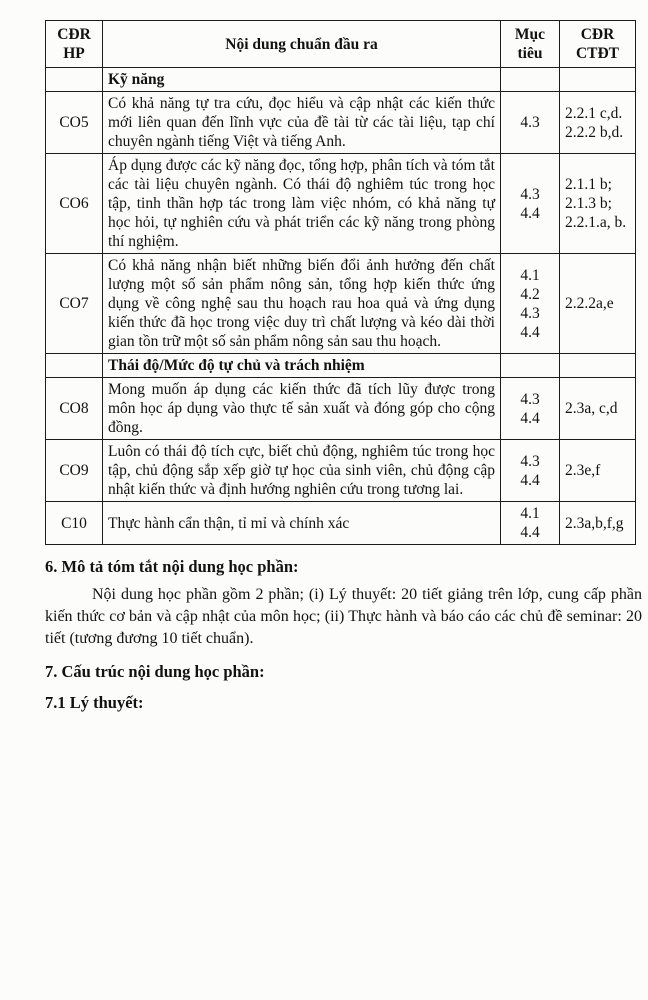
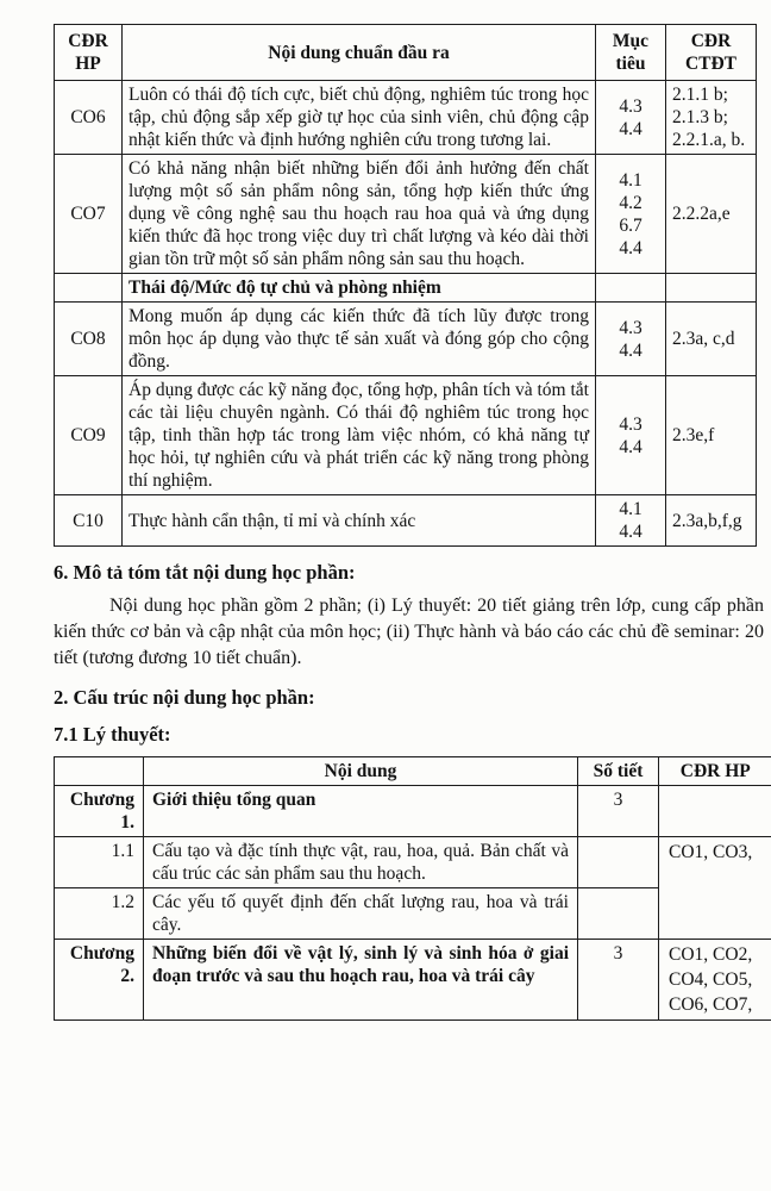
  CĐR HP	Nội dung chuẩn đầu ra	Mục tiêu	CĐR CTĐT
- 	Kỹ năng
- CO5	Có khả năng tự tra cứu, đọc hiểu và cập nhật các kiến thức mới liên quan đến lĩnh vực của đề tài từ các tài liệu, tạp chí chuyên ngành tiếng Việt và tiếng Anh.	4.3	2.2.1 c,d. 2.2.2 b,d.
- CO6	Áp dụng được các kỹ năng đọc, tổng hợp, phân tích và tóm tắt các tài liệu chuyên ngành. Có thái độ nghiêm túc trong học tập, tinh thần hợp tác trong làm việc nhóm, có khả năng tự học hỏi, tự nghiên cứu và phát triển các kỹ năng trong phòng thí nghiệm.	4.3 4.4	2.1.1 b; 2.1.3 b; 2.2.1.a, b.
+ CO6	Luôn có thái độ tích cực, biết chủ động, nghiêm túc trong học tập, chủ động sắp xếp giờ tự học của sinh viên, chủ động cập nhật kiến thức và định hướng nghiên cứu trong tương lai.	4.3 4.4	2.1.1 b; 2.1.3 b; 2.2.1.a, b.
- CO7	Có khả năng nhận biết những biến đổi ảnh hưởng đến chất lượng một số sản phẩm nông sản, tổng hợp kiến thức ứng dụng về công nghệ sau thu hoạch rau hoa quả và ứng dụng kiến thức đã học trong việc duy trì chất lượng và kéo dài thời gian tồn trữ một số sản phẩm nông sản sau thu hoạch.	4.1 4.2 4.3 4.4	2.2.2a,e
+ CO7	Có khả năng nhận biết những biến đổi ảnh hưởng đến chất lượng một số sản phẩm nông sản, tổng hợp kiến thức ứng dụng về công nghệ sau thu hoạch rau hoa quả và ứng dụng kiến thức đã học trong việc duy trì chất lượng và kéo dài thời gian tồn trữ một số sản phẩm nông sản sau thu hoạch.	4.1 4.2 6.7 4.4	2.2.2a,e
- 	Thái độ/Mức độ tự chủ và trách nhiệm
+ 	Thái độ/Mức độ tự chủ và phòng nhiệm
  CO8	Mong muốn áp dụng các kiến thức đã tích lũy được trong môn học áp dụng vào thực tế sản xuất và đóng góp cho cộng đồng.	4.3 4.4	2.3a, c,d
- CO9	Luôn có thái độ tích cực, biết chủ động, nghiêm túc trong học tập, chủ động sắp xếp giờ tự học của sinh viên, chủ động cập nhật kiến thức và định hướng nghiên cứu trong tương lai.	4.3 4.4	2.3e,f
+ CO9	Áp dụng được các kỹ năng đọc, tổng hợp, phân tích và tóm tắt các tài liệu chuyên ngành. Có thái độ nghiêm túc trong học tập, tinh thần hợp tác trong làm việc nhóm, có khả năng tự học hỏi, tự nghiên cứu và phát triển các kỹ năng trong phòng thí nghiệm.	4.3 4.4	2.3e,f
  C10	Thực hành cẩn thận, tỉ mỉ và chính xác	4.1 4.4	2.3a,b,f,g
  6. Mô tả tóm tắt nội dung học phần:
  Nội dung học phần gồm 2 phần; (i) Lý thuyết: 20 tiết giảng trên lớp, cung cấp phần kiến thức cơ bản và cập nhật của môn học; (ii) Thực hành và báo cáo các chủ đề seminar: 20 tiết (tương đương 10 tiết chuẩn).
- 7. Cấu trúc nội dung học phần:
+ 2. Cấu trúc nội dung học phần:
  7.1 Lý thuyết:
+ 	Nội dung	Số tiết	CĐR HP
+ Chương 1.	Giới thiệu tổng quan	3
+ 1.1	Cấu tạo và đặc tính thực vật, rau, hoa, quả. Bản chất và cấu trúc các sản phẩm sau thu hoạch.		CO1, CO3,
+ 1.2	Các yếu tố quyết định đến chất lượng rau, hoa và trái cây.
+ Chương 2.	Những biến đổi về vật lý, sinh lý và sinh hóa ở giai đoạn trước và sau thu hoạch rau, hoa và trái cây	3	CO1, CO2, CO4, CO5, CO6, CO7,
